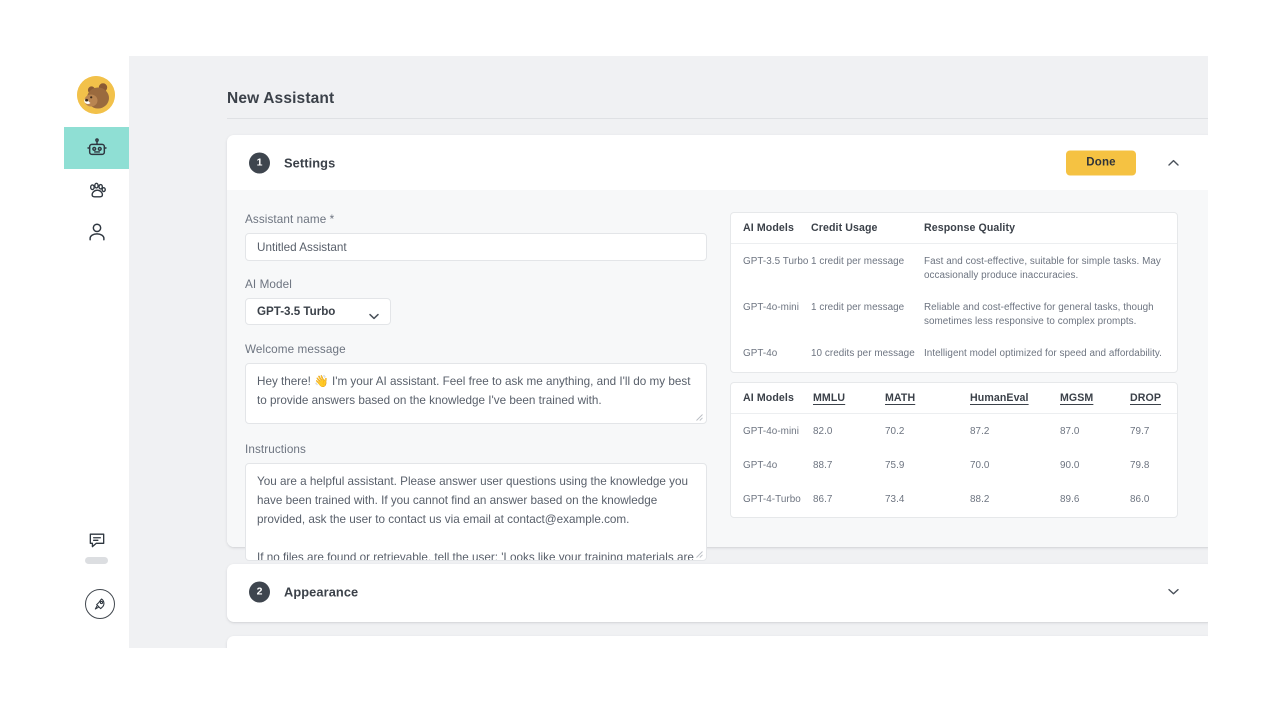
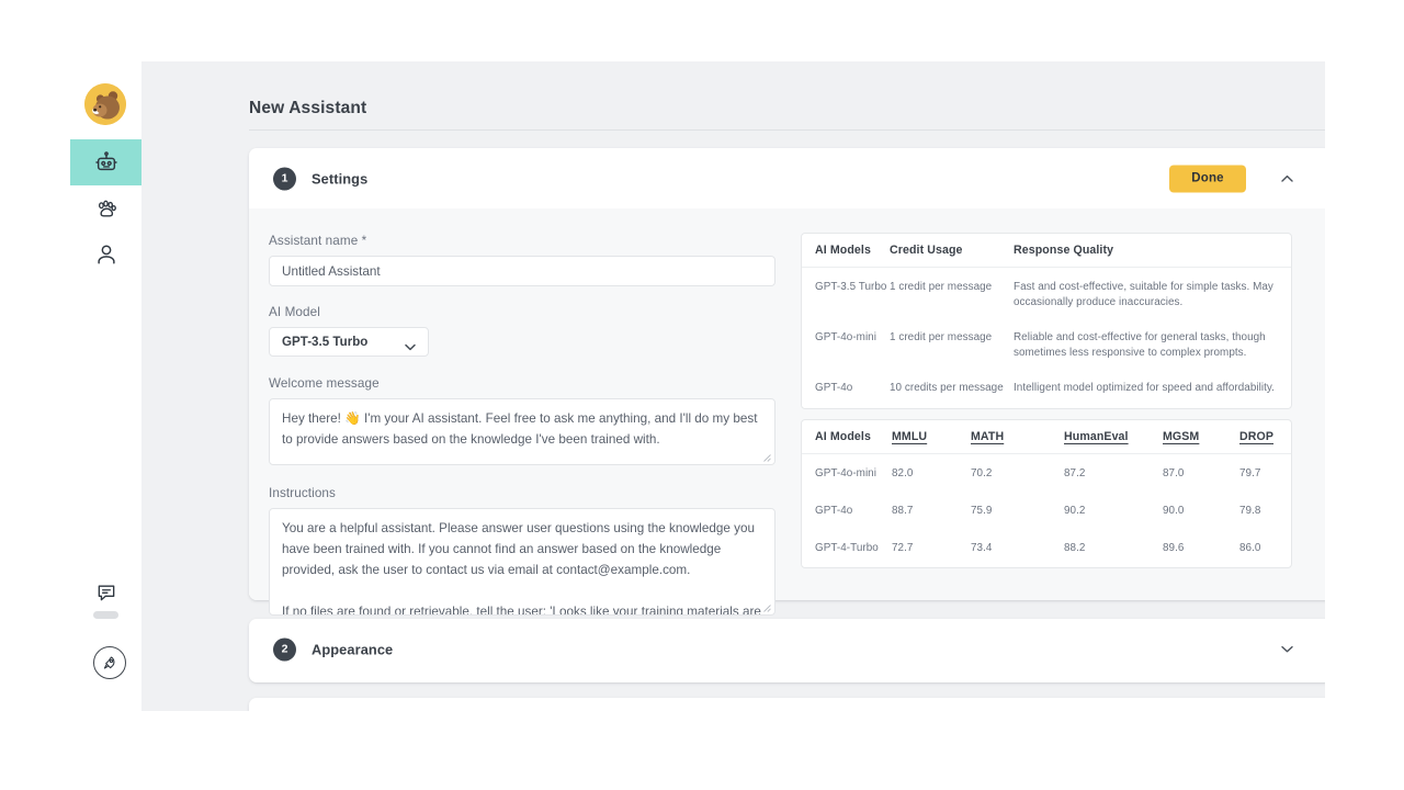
  New Assistant
  1
  Settings
  Done
  Assistant name *
  Untitled Assistant
  AI Model
  GPT-3.5 Turbo
  Welcome message
  Instructions
  AI Models	Credit Usage	Response Quality
  GPT-3.5 Turbo	1 credit per message	Fast and cost-effective, suitable for simple tasks. May occasionally produce inaccuracies.
  GPT-4o-mini	1 credit per message	Reliable and cost-effective for general tasks, though sometimes less responsive to complex prompts.
  GPT-4o	10 credits per message	Intelligent model optimized for speed and affordability.
  AI Models	MMLU	MATH	HumanEval	MGSM	DROP
  GPT-4o-mini	82.0	70.2	87.2	87.0	79.7
- GPT-4o	88.7	75.9	70.0	90.0	79.8
+ GPT-4o	88.7	75.9	90.2	90.0	79.8
- GPT-4-Turbo	86.7	73.4	88.2	89.6	86.0
+ GPT-4-Turbo	72.7	73.4	88.2	89.6	86.0
  2
  Appearance
